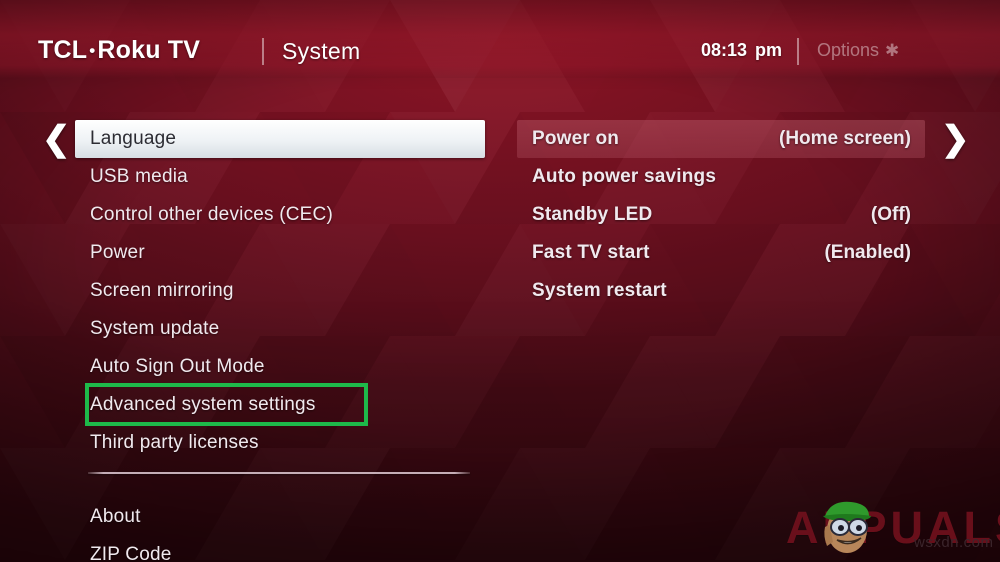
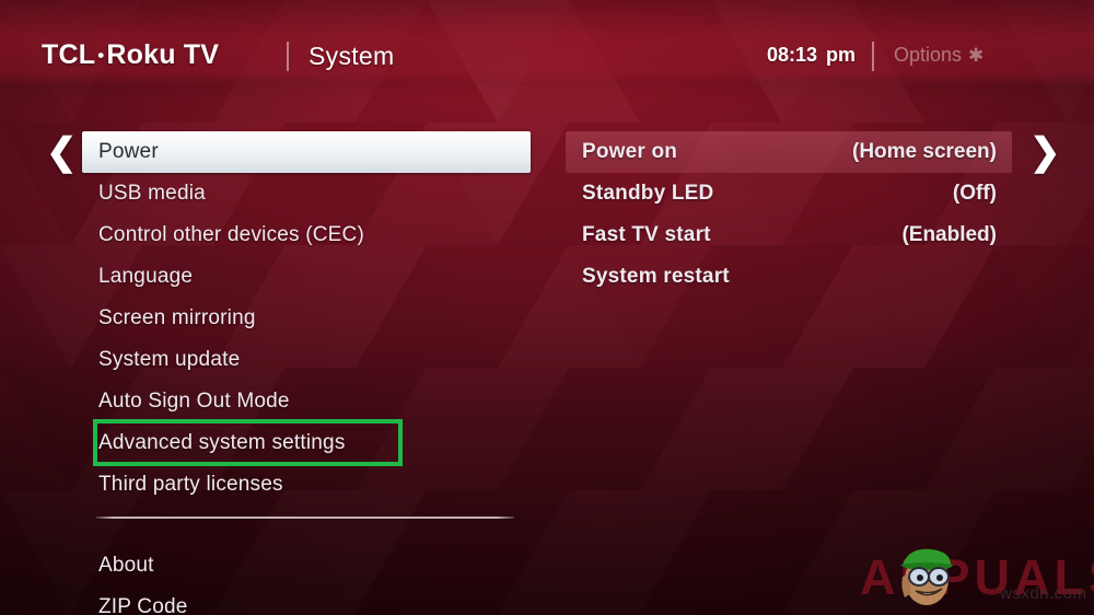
  TCL•Roku TV
  System
  08:13 pm
  Options ✱
  ❮
- Language
+ Power
  USB media
  Control other devices (CEC)
- Power
+ Language
  Screen mirroring
  System update
  Auto Sign Out Mode
  Advanced system settings
  Third party licenses
  About
  ZIP Code
  ❯
  Power on
  (Home screen)
- Auto power savings
  Standby LED
  (Off)
  Fast TV start
  (Enabled)
  System restart
  APUAL
  wsxdn.com
